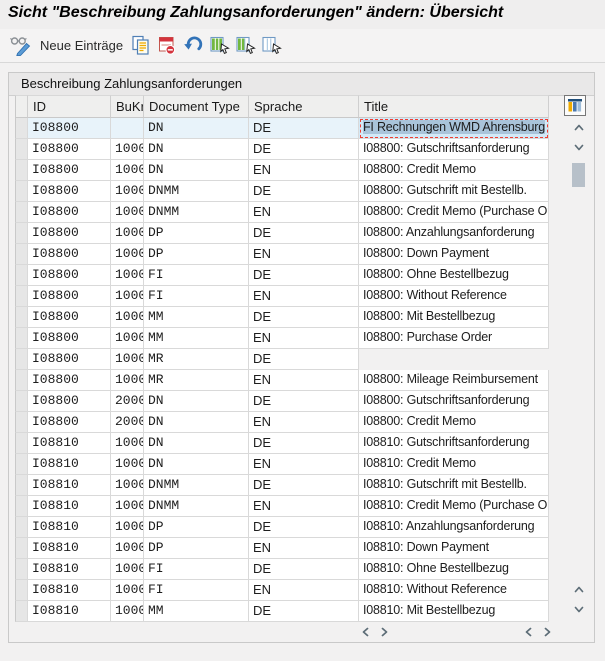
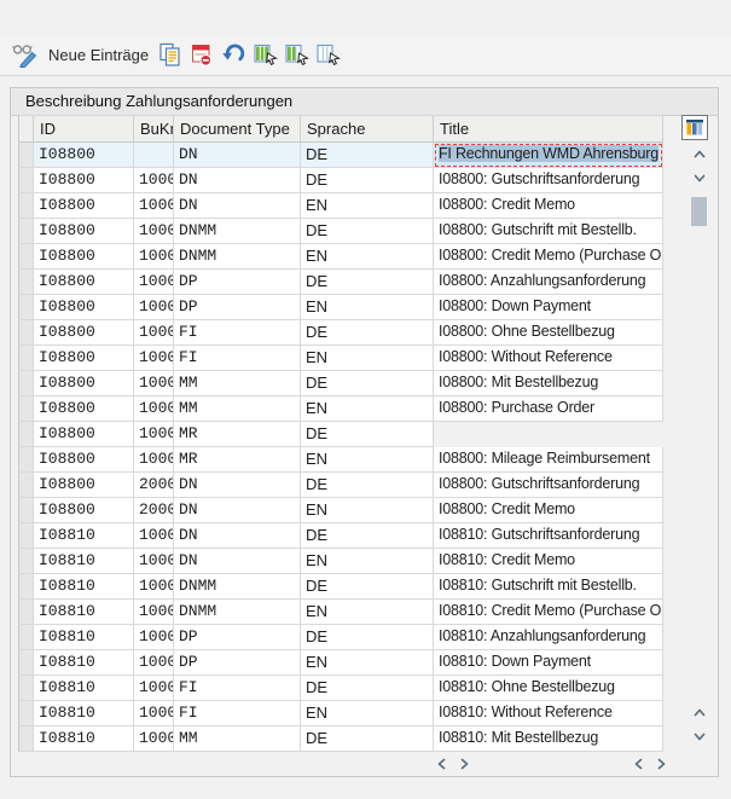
- Sicht "Beschreibung Zahlungsanforderungen" ändern: Übersicht
  Neue Einträge
  Beschreibung Zahlungsanforderungen
  ID
  BuKr
  Document Type
  Sprache
  Title
  I08800
  DN
  DE
  FI Rechnungen WMD Ahrensburg
  I08800
  1000
  DN
  DE
  I08800: Gutschriftsanforderung
  I08800
  1000
  DN
  EN
  I08800: Credit Memo
  I08800
  1000
  DNMM
  DE
  I08800: Gutschrift mit Bestellb.
  I08800
  1000
  DNMM
  EN
  I08800: Credit Memo (Purchase O
  I08800
  1000
  DP
  DE
  I08800: Anzahlungsanforderung
  I08800
  1000
  DP
  EN
  I08800: Down Payment
  I08800
  1000
  FI
  DE
  I08800: Ohne Bestellbezug
  I08800
  1000
  FI
  EN
  I08800: Without Reference
  I08800
  1000
  MM
  DE
  I08800: Mit Bestellbezug
  I08800
  1000
  MM
  EN
  I08800: Purchase Order
  I08800
  1000
  MR
  DE
  I08800
  1000
  MR
  EN
  I08800: Mileage Reimbursement
  I08800
  2000
  DN
  DE
  I08800: Gutschriftsanforderung
  I08800
  2000
  DN
  EN
  I08800: Credit Memo
  I08810
  1000
  DN
  DE
  I08810: Gutschriftsanforderung
  I08810
  1000
  DN
  EN
  I08810: Credit Memo
  I08810
  1000
  DNMM
  DE
  I08810: Gutschrift mit Bestellb.
  I08810
  1000
  DNMM
  EN
  I08810: Credit Memo (Purchase O
  I08810
  1000
  DP
  DE
  I08810: Anzahlungsanforderung
  I08810
  1000
  DP
  EN
  I08810: Down Payment
  I08810
  1000
  FI
  DE
  I08810: Ohne Bestellbezug
  I08810
  1000
  FI
  EN
  I08810: Without Reference
  I08810
  1000
  MM
  DE
  I08810: Mit Bestellbezug
